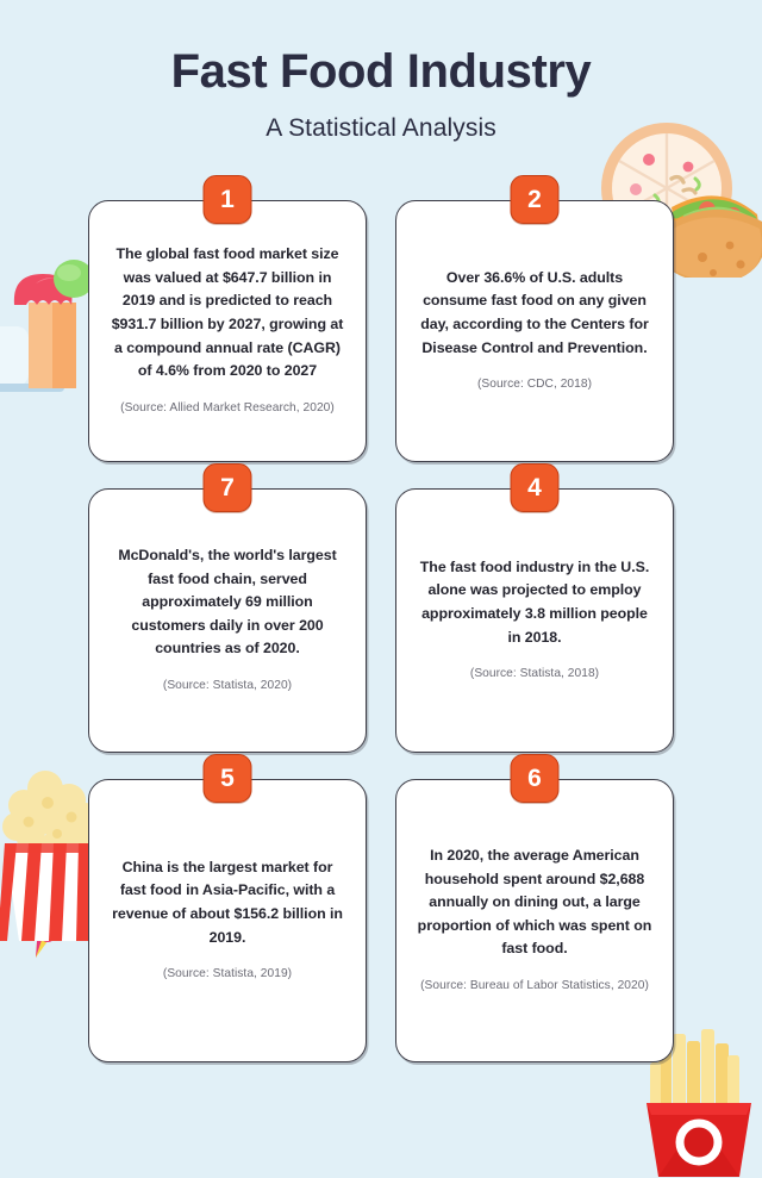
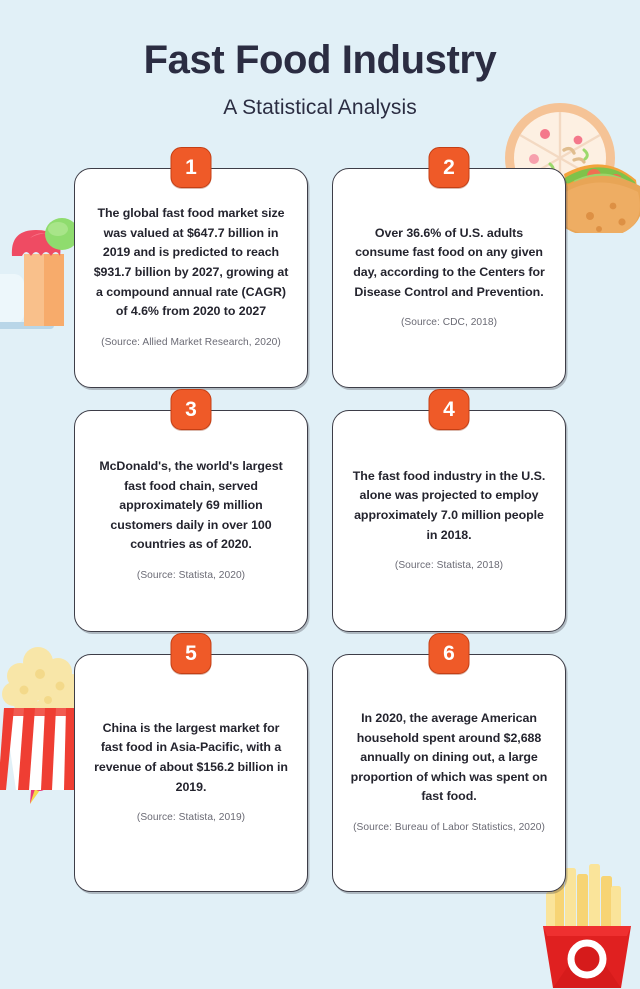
  Fast Food Industry
  A Statistical Analysis
  1
  The global fast food market size was valued at $647.7 billion in 2019 and is predicted to reach $931.7 billion by 2027, growing at a compound annual rate (CAGR) of 4.6% from 2020 to 2027
  (Source: Allied Market Research, 2020)
  2
  Over 36.6% of U.S. adults consume fast food on any given day, according to the Centers for Disease Control and Prevention.
  (Source: CDC, 2018)
- 7
+ 3
- McDonald's, the world's largest fast food chain, served approximately 69 million customers daily in over 200 countries as of 2020.
+ McDonald's, the world's largest fast food chain, served approximately 69 million customers daily in over 100 countries as of 2020.
  (Source: Statista, 2020)
  4
- The fast food industry in the U.S. alone was projected to employ approximately 3.8 million people in 2018.
+ The fast food industry in the U.S. alone was projected to employ approximately 7.0 million people in 2018.
  (Source: Statista, 2018)
  5
  China is the largest market for fast food in Asia-Pacific, with a revenue of about $156.2 billion in 2019.
  (Source: Statista, 2019)
  6
  In 2020, the average American household spent around $2,688 annually on dining out, a large proportion of which was spent on fast food.
  (Source: Bureau of Labor Statistics, 2020)
